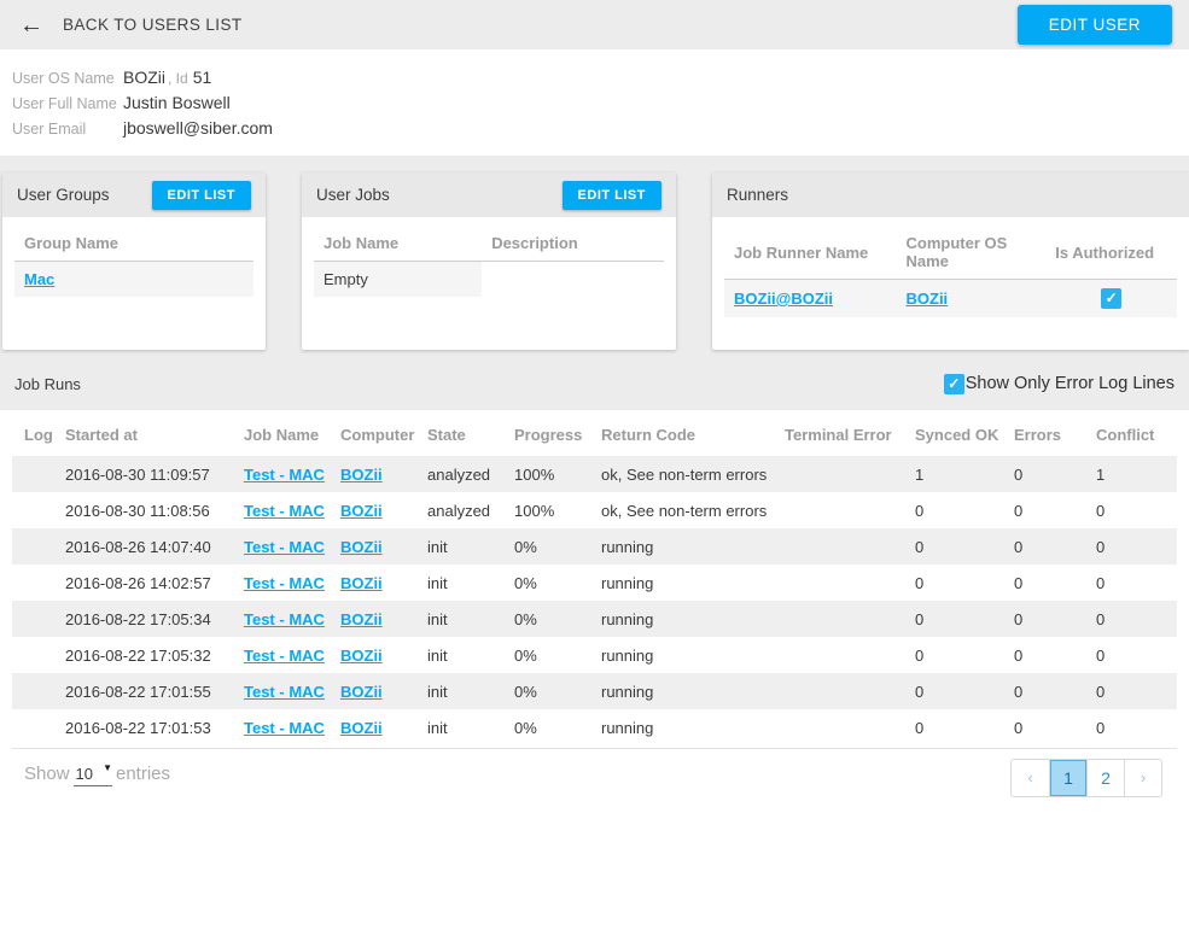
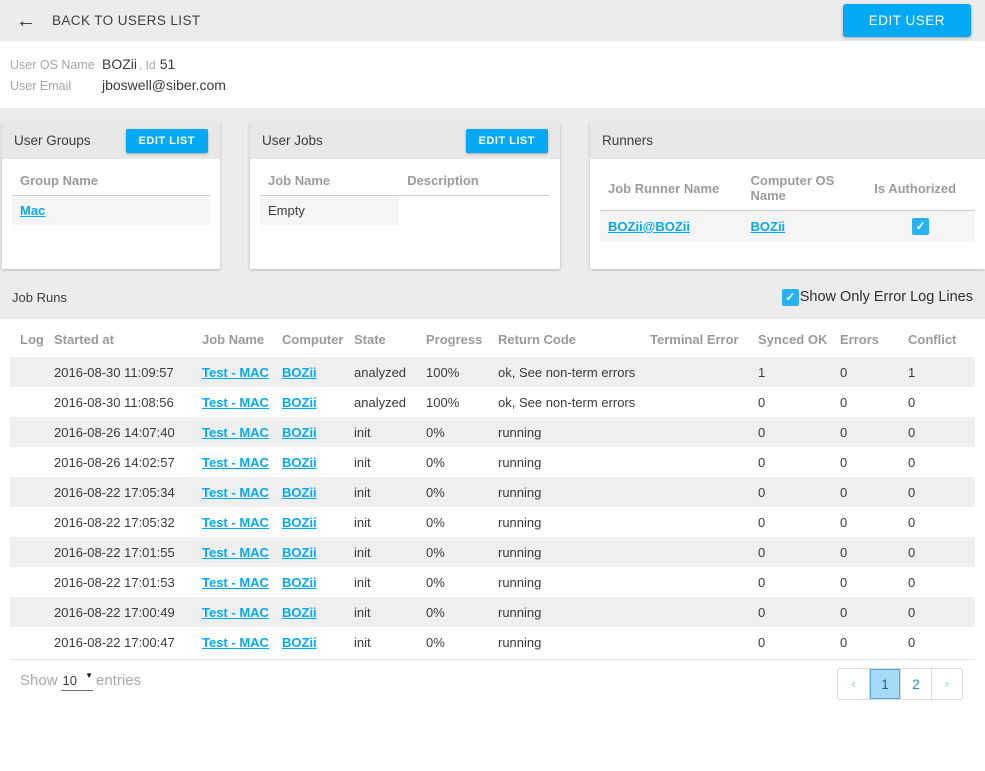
  ←
  BACK TO USERS LIST
  EDIT USER
  User OS Name
  BOZii
  , Id
  51
- User Full Name
- Justin Boswell
  User Email
  jboswell@siber.com
  User Groups
  EDIT LIST
  Group Name
  Mac
  User Jobs
  EDIT LIST
  Job Name	Description
  Empty
  Runners
  Job Runner Name	Computer OS Name	Is Authorized
  BOZii@BOZii	BOZii	✓
  Job Runs
  ✓
  Show Only Error Log Lines
  Log	Started at	Job Name	Computer	State	Progress	Return Code	Terminal Error	Synced OK	Errors	Conflict
  	2016-08-30 11:09:57	Test - MAC	BOZii	analyzed	100%	ok, See non-term errors		1	0	1
  	2016-08-30 11:08:56	Test - MAC	BOZii	analyzed	100%	ok, See non-term errors		0	0	0
  	2016-08-26 14:07:40	Test - MAC	BOZii	init	0%	running		0	0	0
  	2016-08-26 14:02:57	Test - MAC	BOZii	init	0%	running		0	0	0
  	2016-08-22 17:05:34	Test - MAC	BOZii	init	0%	running		0	0	0
  	2016-08-22 17:05:32	Test - MAC	BOZii	init	0%	running		0	0	0
  	2016-08-22 17:01:55	Test - MAC	BOZii	init	0%	running		0	0	0
  	2016-08-22 17:01:53	Test - MAC	BOZii	init	0%	running		0	0	0
+ 	2016-08-22 17:00:49	Test - MAC	BOZii	init	0%	running		0	0	0
+ 	2016-08-22 17:00:47	Test - MAC	BOZii	init	0%	running		0	0	0
  Show 10
  ▼
  entries
  ‹
  1
  2
  ›
